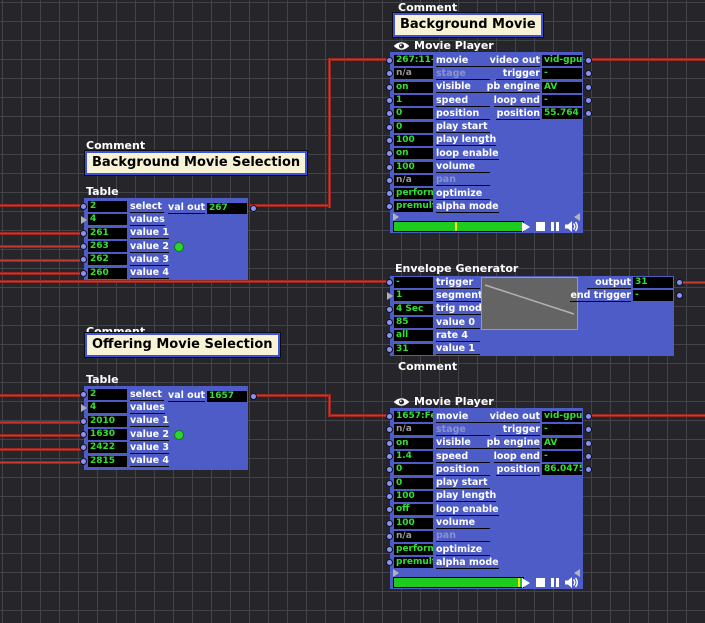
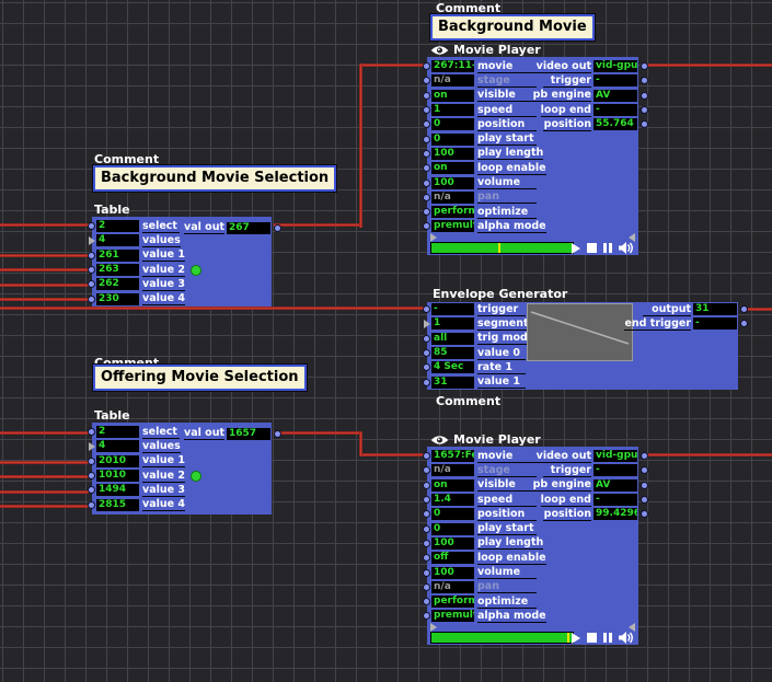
  Comment
  Background Movie
  Movie Player
  267:11-
  movie
  n/a
  stage
  on
  visible
  1
  speed
  0
  position
  0
  play start
  100
  play length
  on
  loop enable
  100
  volume
  n/a
  pan
  perform
  optimize
  premul
  alpha mode
  video out
  vid-gpu
  trigger
  -
  pb engine
  AV
  loop end
  -
  position
  55.764
  Comment
  Background Movie Selection
  Table
  2
  select
  4
  values
  261
  value 1
  263
  value 2
  262
  value 3
- 260
+ 230
  value 4
  val out
  267
  Envelope Generator
  -
  trigger
  1
  segmen
- 4 Sec
+ all
  trig mod
  85
  value 0
- all
+ 4 Sec
- rate 4
+ rate 1
  31
  value 1
  output
  31
  end trigger
  -
  Comment
  Offering Movie Selection
  Table
  2
  select
  4
  values
  2010
  value 1
- 1630
+ 1010
  value 2
- 2422
+ 1494
  value 3
  2815
  value 4
  val out
  1657
  Comment
  Movie Player
  1657:F
  movie
  n/a
  stage
  on
  visible
  1.4
  speed
  0
  position
  0
  play start
  100
  play length
  off
  loop enable
  100
  volume
  n/a
  pan
  perform
  optimize
  premul
  alpha mode
  video out
  vid-gpu
  trigger
  -
  pb engine
  AV
  loop end
  -
  position
- 86.0475
+ 99.4296
